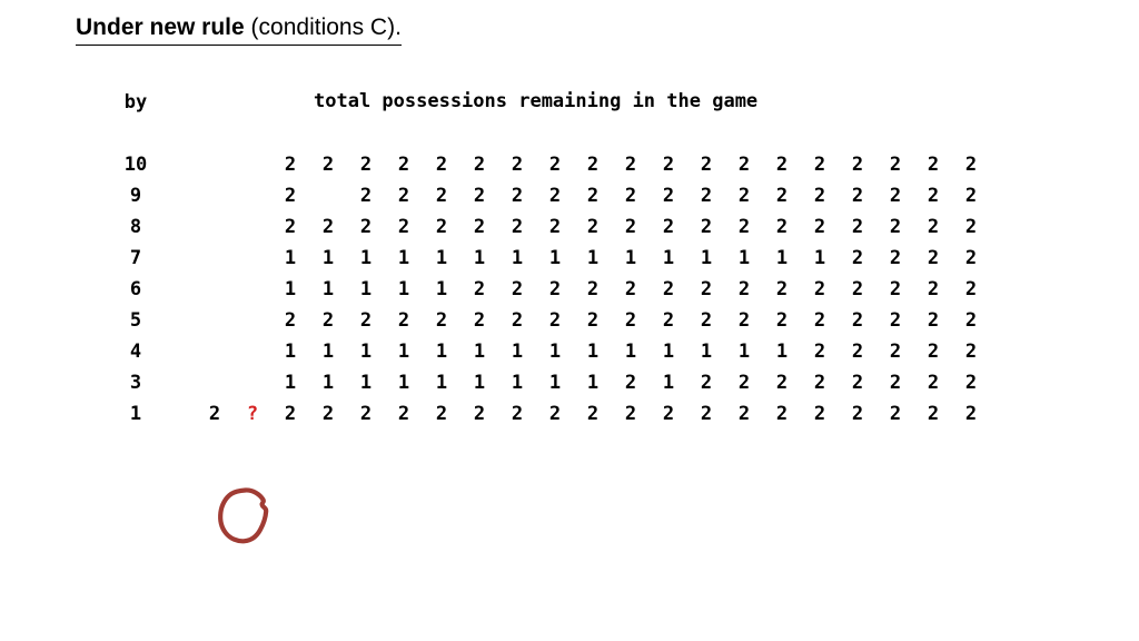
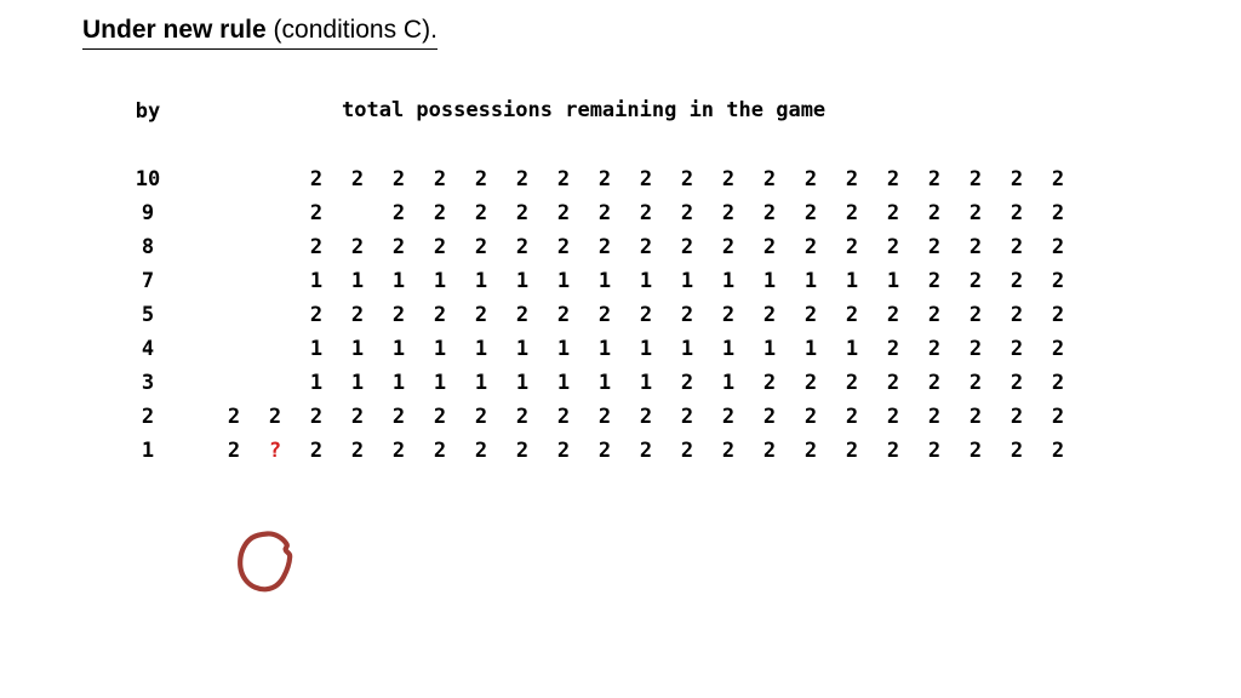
  Under new rule (conditions C).
  total possessions remaining in the game
  by
  10			2	2	2	2	2	2	2	2	2	2	2	2	2	2	2	2	2	2	2
  9			2		2	2	2	2	2	2	2	2	2	2	2	2	2	2	2	2	2
  8			2	2	2	2	2	2	2	2	2	2	2	2	2	2	2	2	2	2	2
  7			1	1	1	1	1	1	1	1	1	1	1	1	1	1	1	2	2	2	2
- 6			1	1	1	1	1	2	2	2	2	2	2	2	2	2	2	2	2	2	2
  5			2	2	2	2	2	2	2	2	2	2	2	2	2	2	2	2	2	2	2
  4			1	1	1	1	1	1	1	1	1	1	1	1	1	1	2	2	2	2	2
  3			1	1	1	1	1	1	1	1	1	2	1	2	2	2	2	2	2	2	2
+ 2	2	2	2	2	2	2	2	2	2	2	2	2	2	2	2	2	2	2	2	2	2
  1	2	?	2	2	2	2	2	2	2	2	2	2	2	2	2	2	2	2	2	2	2
